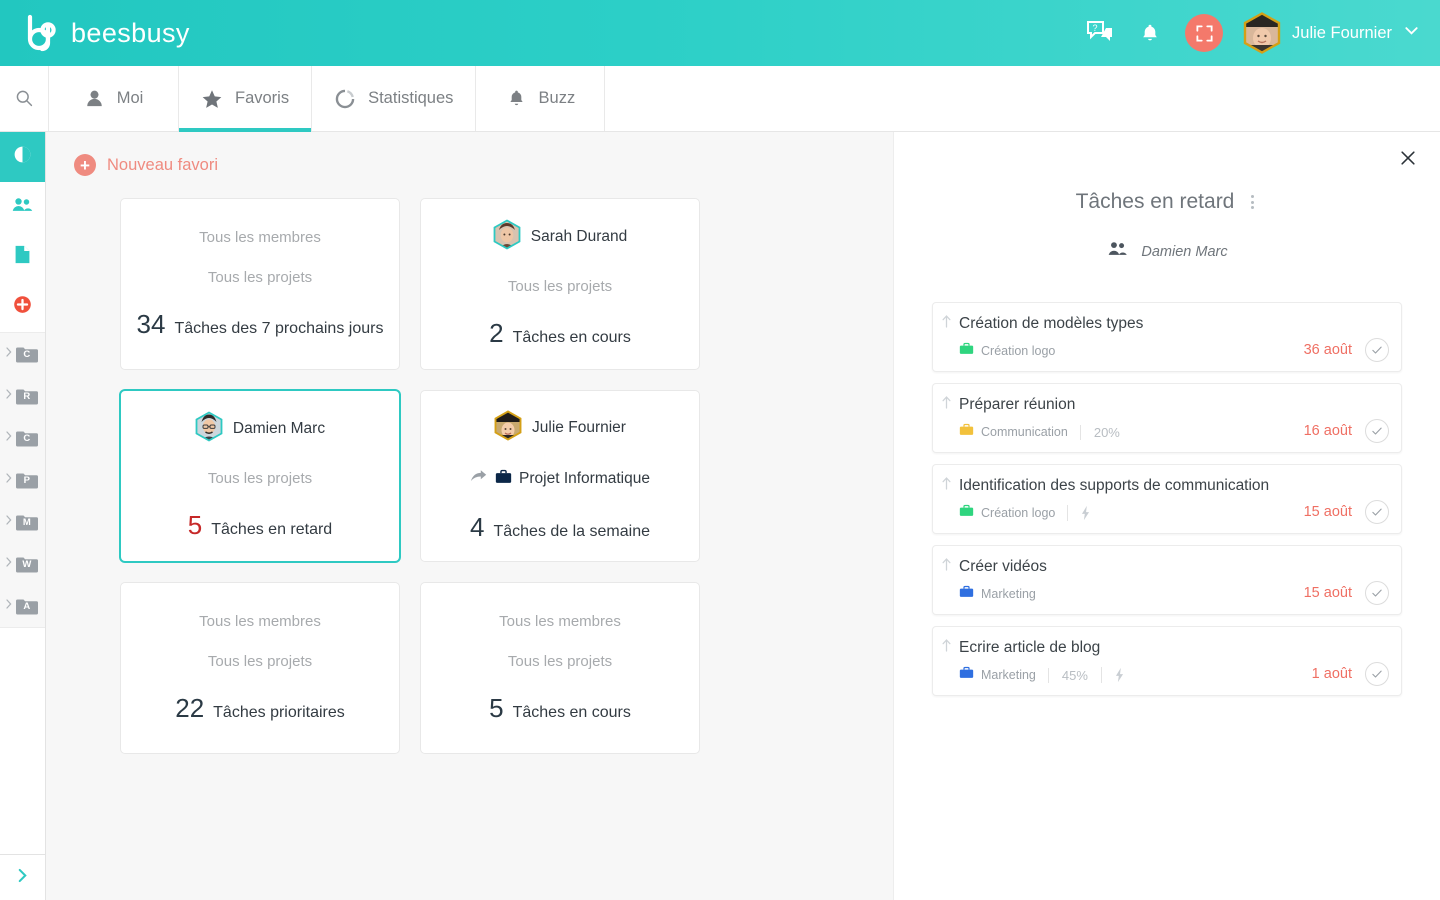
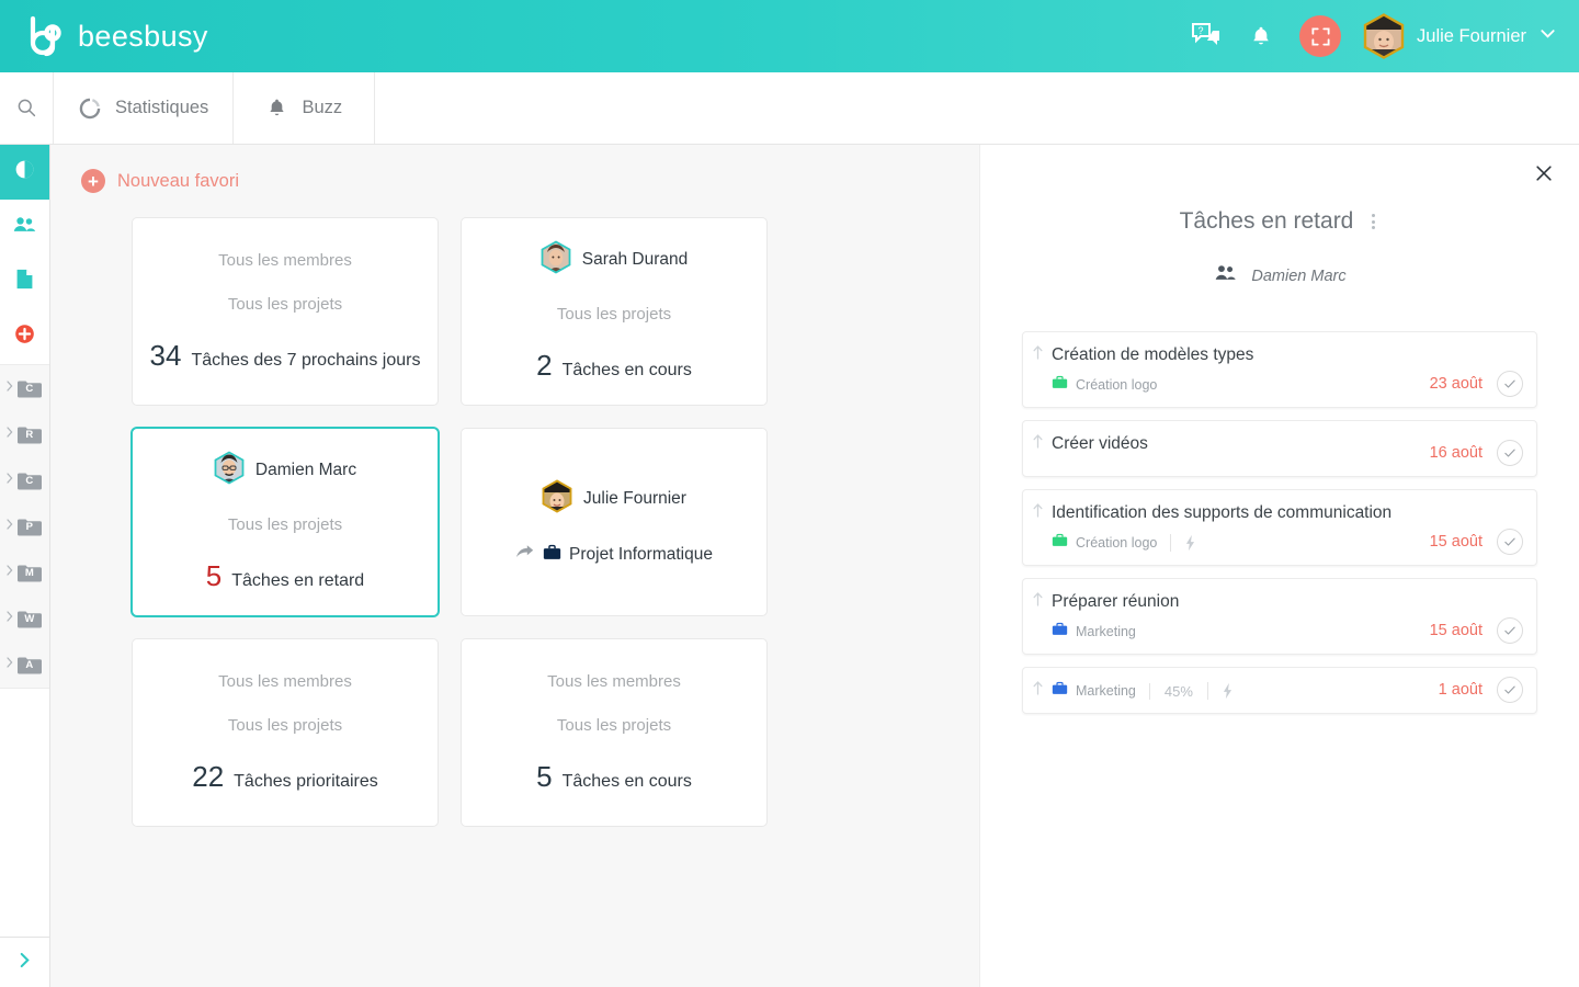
  beesbusy
  ?
  Julie Fournier
- Moi
- Favoris
  Statistiques
  Buzz
  C
  R
  C
  P
  M
  W
  A
  +
  Nouveau favori
  Tous les membres
  Tous les projets
  34
  Tâches des 7 prochains jours
  Sarah Durand
  Tous les projets
  2
  Tâches en cours
  Damien Marc
  Tous les projets
  5
  Tâches en retard
  Julie Fournier
  Projet Informatique
- 4
- Tâches de la semaine
  Tous les membres
  Tous les projets
  22
  Tâches prioritaires
  Tous les membres
  Tous les projets
  5
  Tâches en cours
  Tâches en retard
  Damien Marc
  Création de modèles types
  Création logo
- 36 août
+ 23 août
- Préparer réunion
+ Créer vidéos
- Communication
- 20%
  16 août
  Identification des supports de communication
  Création logo
  15 août
- Créer vidéos
+ Préparer réunion
  Marketing
  15 août
- Ecrire article de blog
  Marketing
  45%
  1 août
